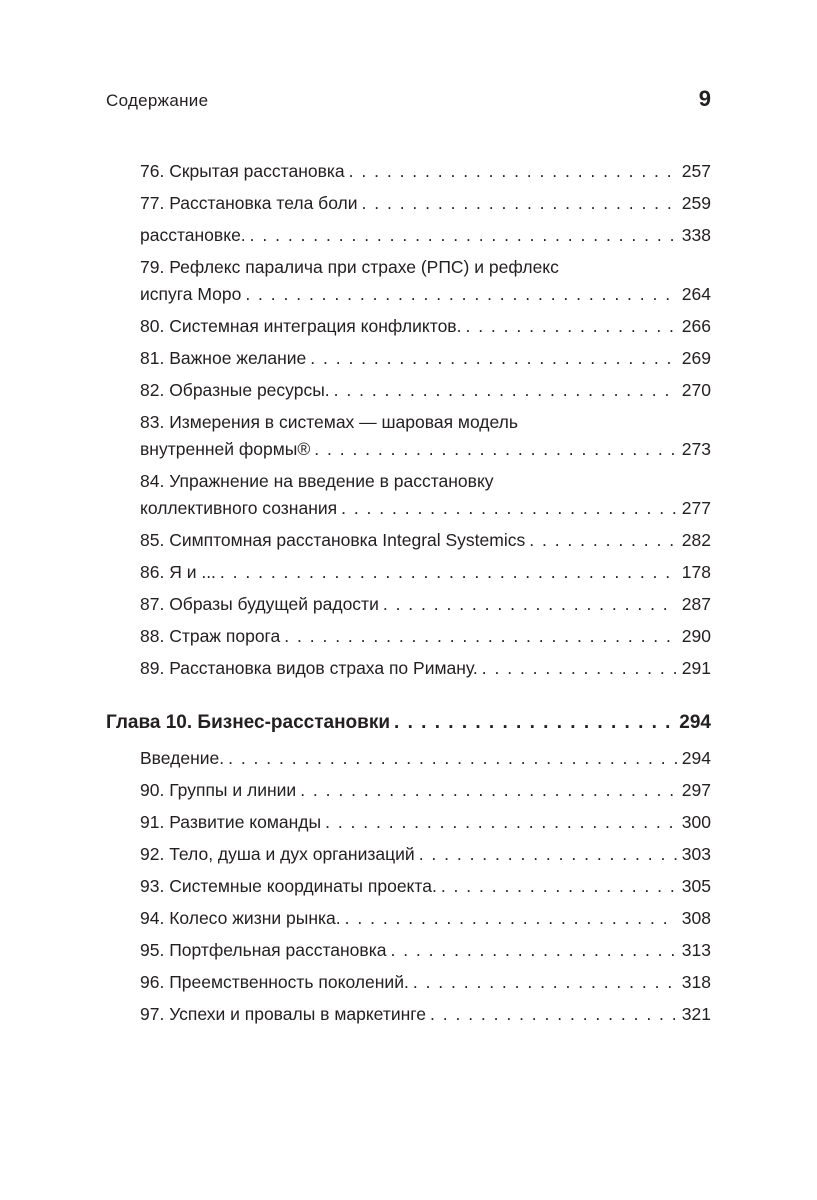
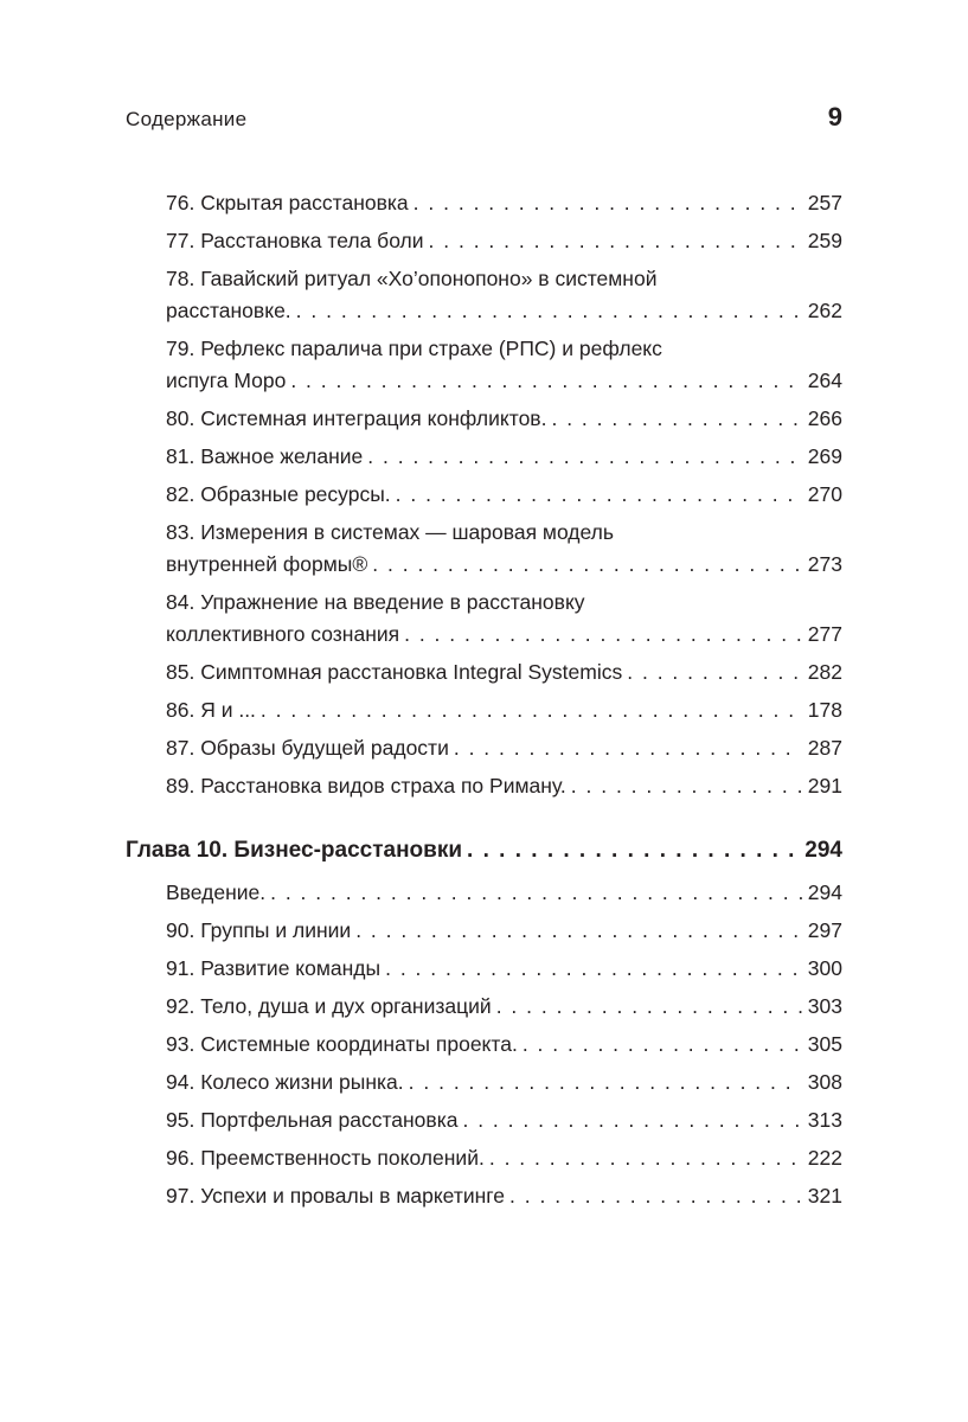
  Содержание
  9
  76. Скрытая расстановка
  257
  77. Расстановка тела боли
  259
+ 78. Гавайский ритуал «Хо’опонопоно» в системной
  расстановке.
- 338
+ 262
  79. Рефлекс паралича при страхе (РПС) и рефлекс
  испуга Моро
  264
  80. Системная интеграция конфликтов.
  266
  81. Важное желание
  269
  82. Образные ресурсы.
  270
  83. Измерения в системах — шаровая модель
  внутренней формы®
  273
  84. Упражнение на введение в расстановку
  коллективного сознания
  277
  85. Симптомная расстановка Integral Systemics
  282
  86. Я и ...
  178
  87. Образы будущей радости
  287
- 88. Страж порога
- 290
  89. Расстановка видов страха по Риману.
  291
  Глава 10. Бизнес-расстановки
  294
  Введение.
  294
  90. Группы и линии
  297
  91. Развитие команды
  300
  92. Тело, душа и дух организаций
  303
  93. Системные координаты проекта.
  305
  94. Колесо жизни рынка.
  308
  95. Портфельная расстановка
  313
  96. Преемственность поколений.
- 318
+ 222
  97. Успехи и провалы в маркетинге
  321
